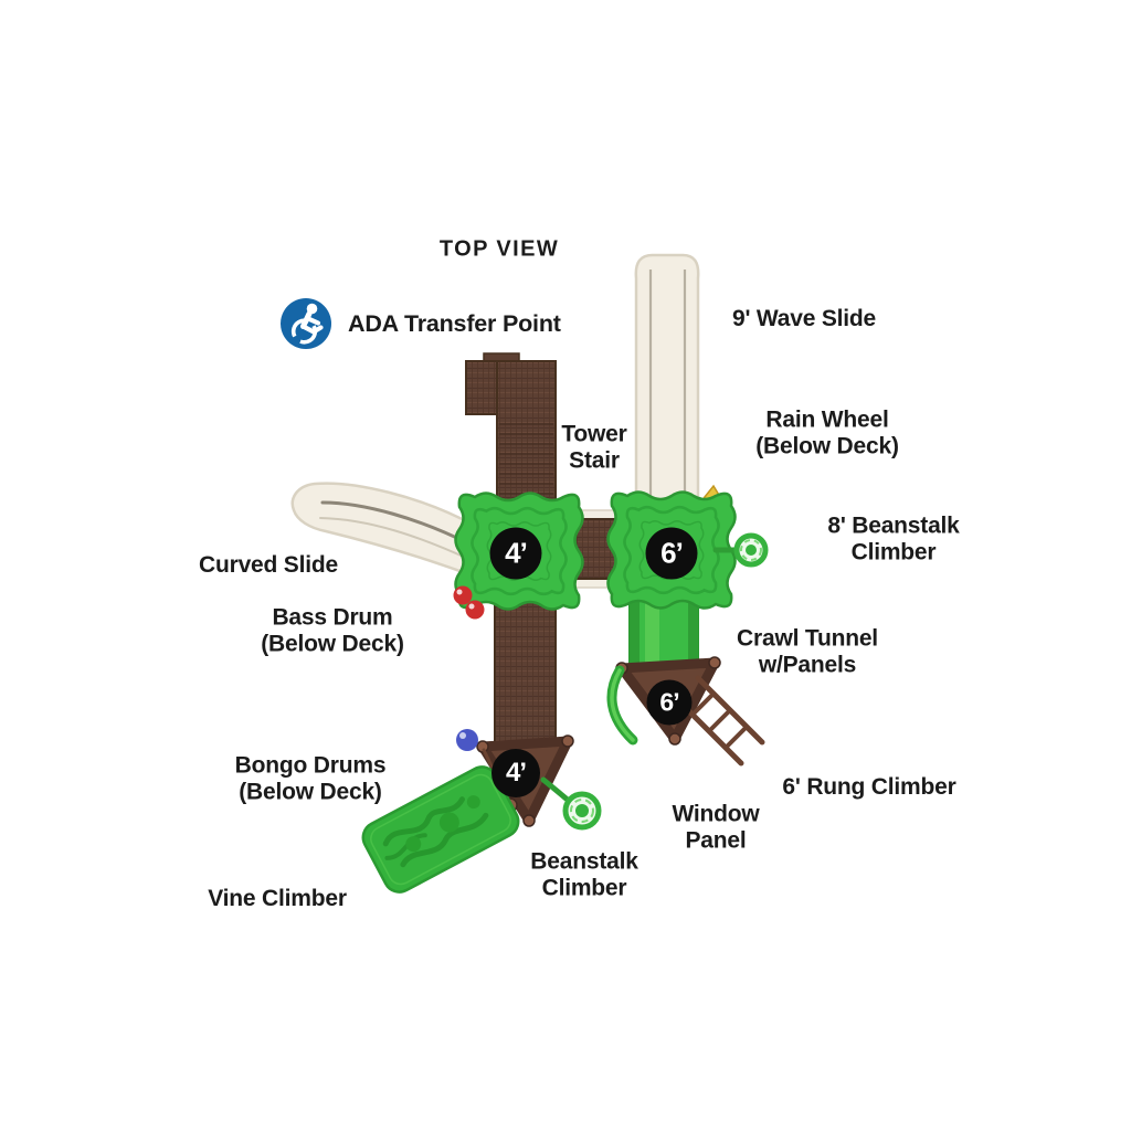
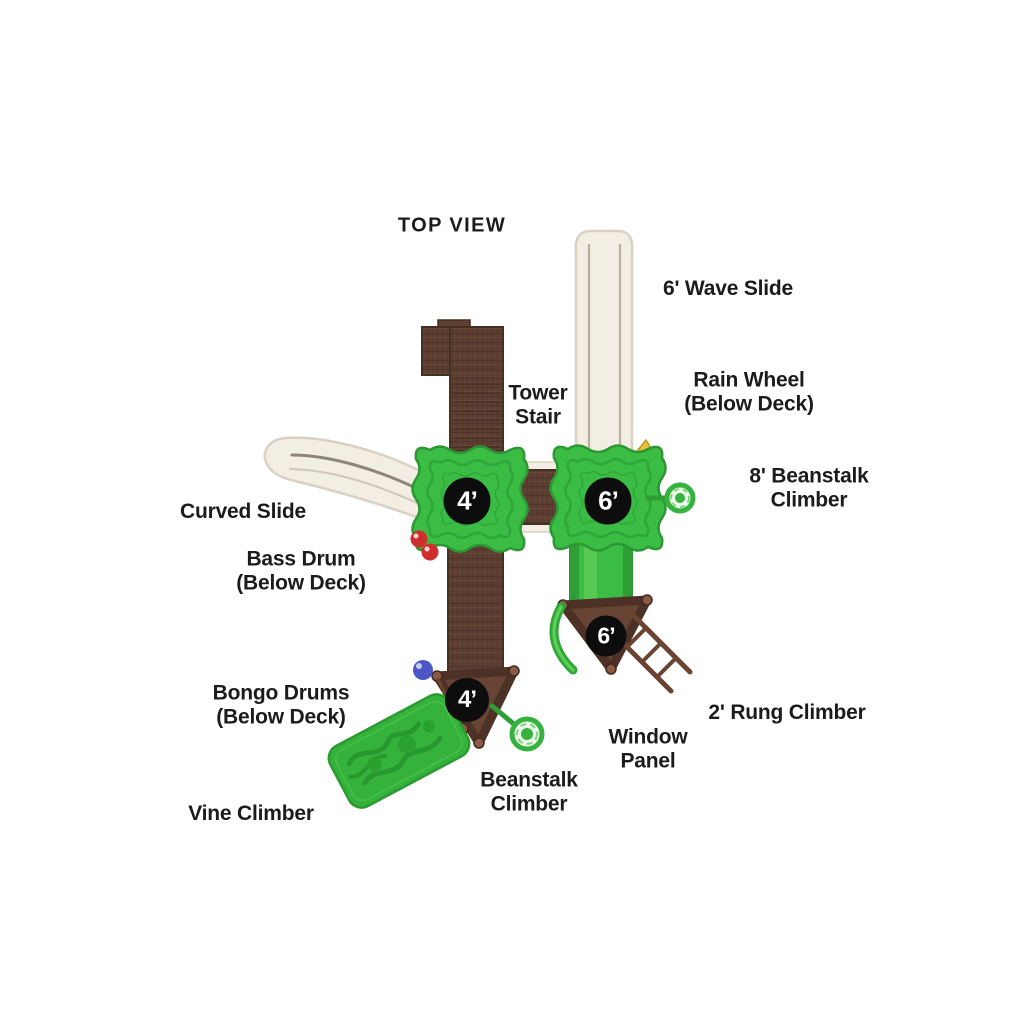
  4’
  6’
  6’
  4’
  TOP VIEW
- ADA Transfer Point
- 9' Wave Slide
+ 6' Wave Slide
  Tower
  Stair
  Rain Wheel
  (Below Deck)
  8' Beanstalk
  Climber
  Curved Slide
  Bass Drum
  (Below Deck)
- Crawl Tunnel
- w/Panels
  Bongo Drums
  (Below Deck)
- 6' Rung Climber
+ 2' Rung Climber
  Window
  Panel
  Beanstalk
  Climber
  Vine Climber
